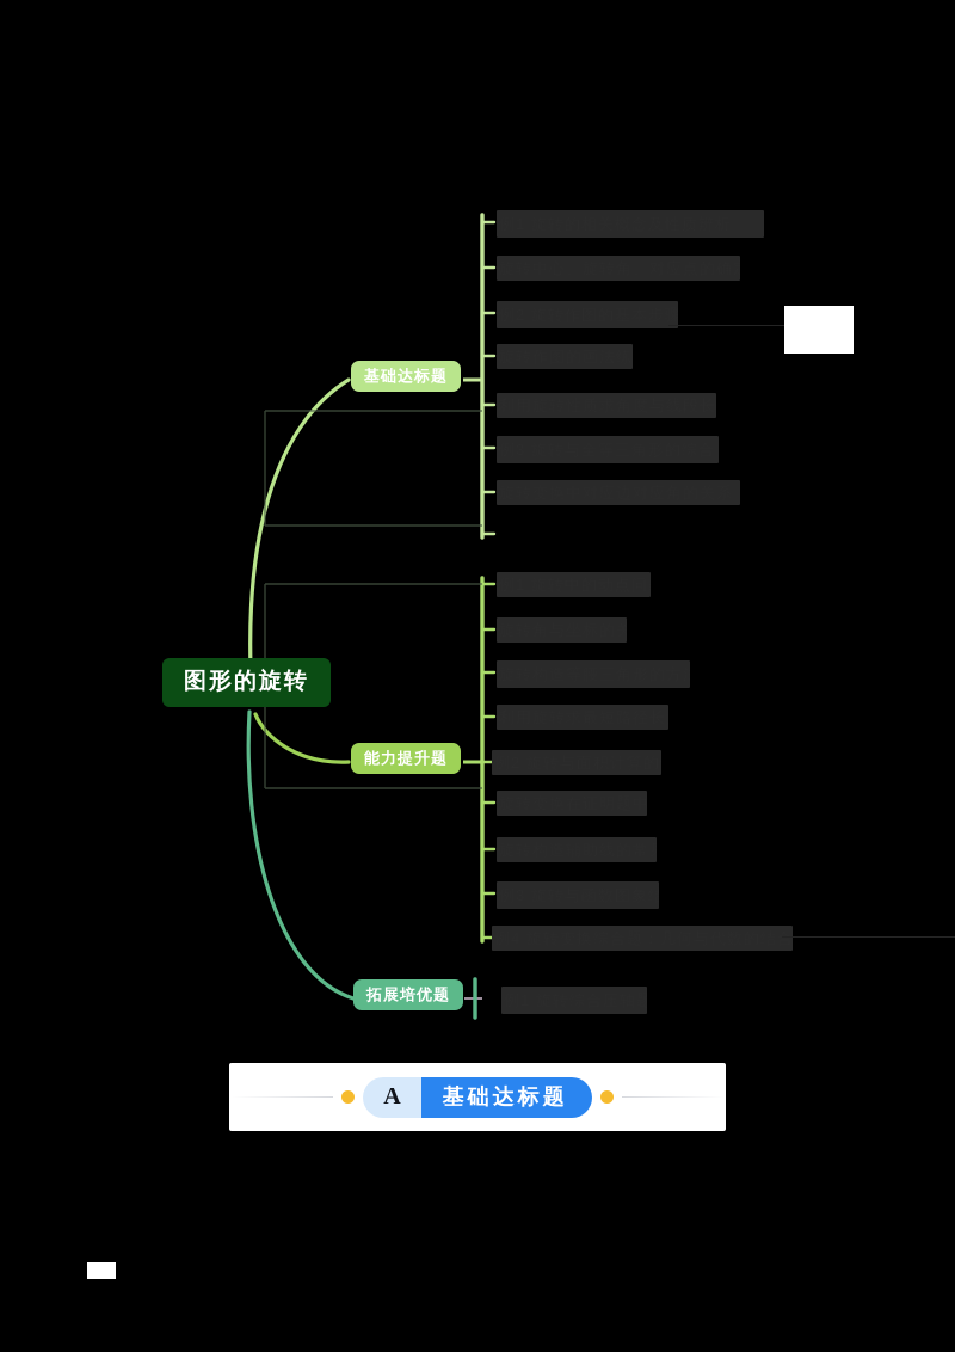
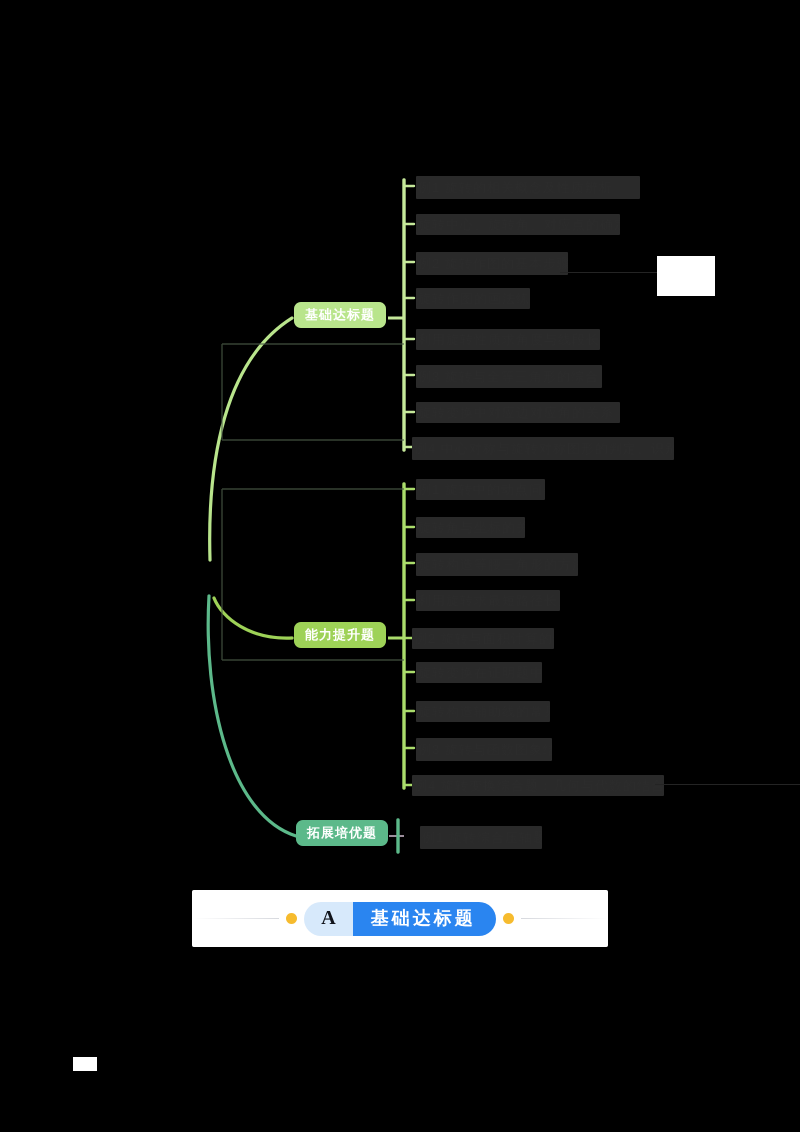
- 图形的旋转
  基础达标题
  能力提升题
  拓展培优题
  例2 旋转作图的基本步骤
  旋转作图的画法练
  利用旋转性质求角度与线段长
+ 例4 中心对称与旋转对称图形的判定、识别
  旋转角与坐标的关
  旋转变换在证明题中
  例3 旋转与函数图象结
  例4 旋转变换综合题：几何与代数的结合
  例1 旋转综合压轴题
  A
  基础达标题
